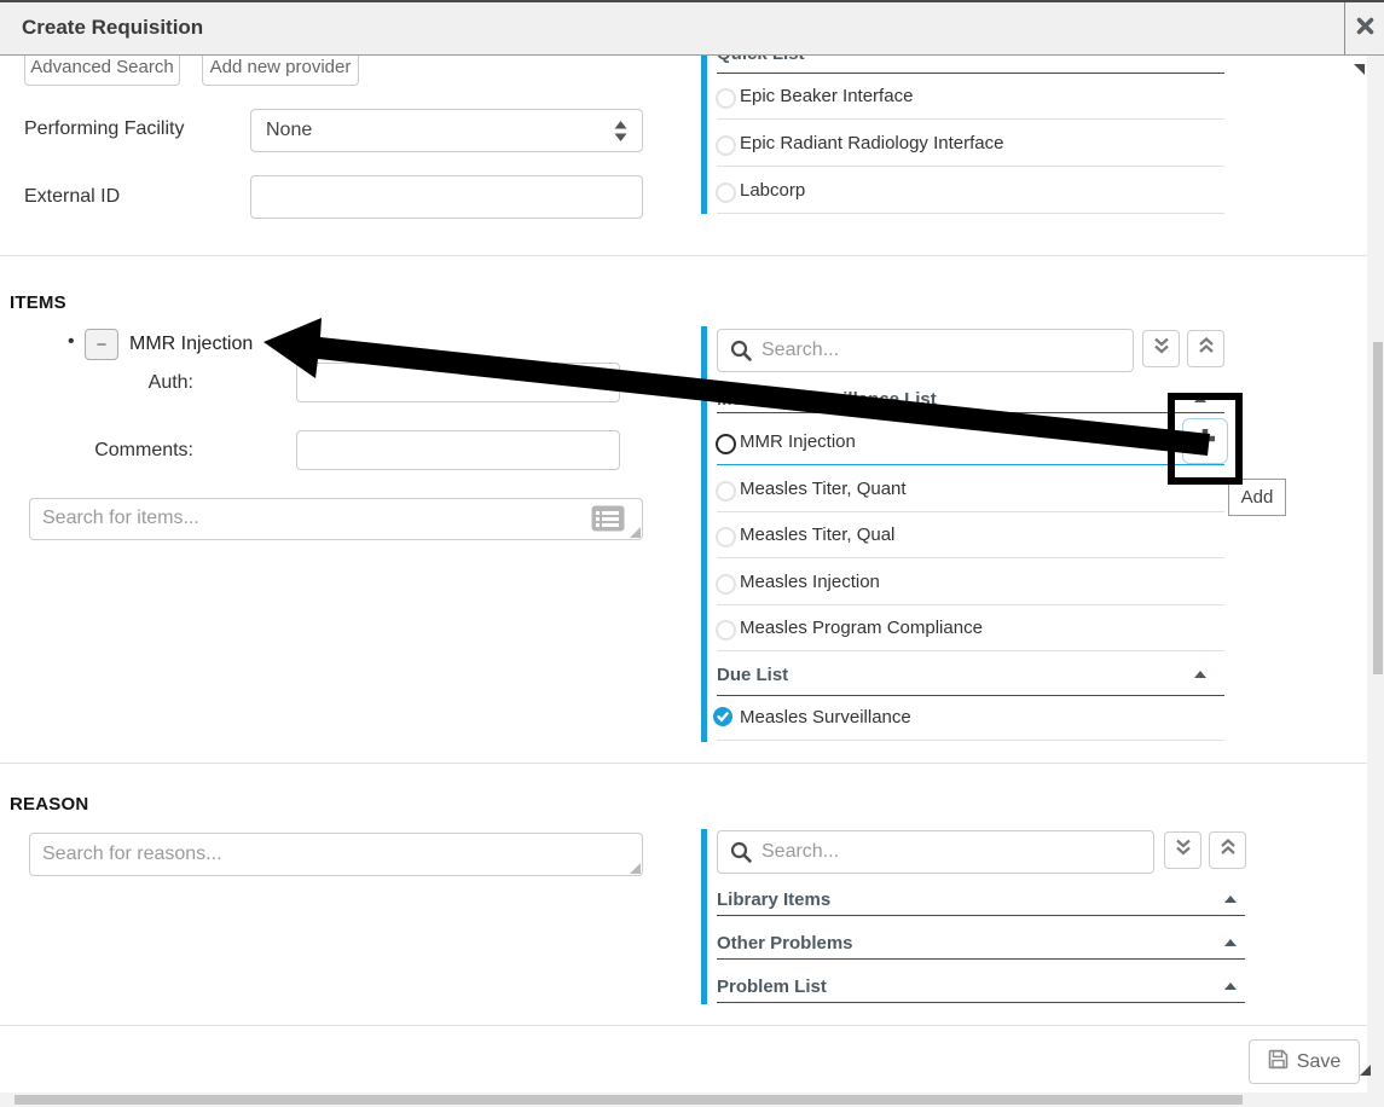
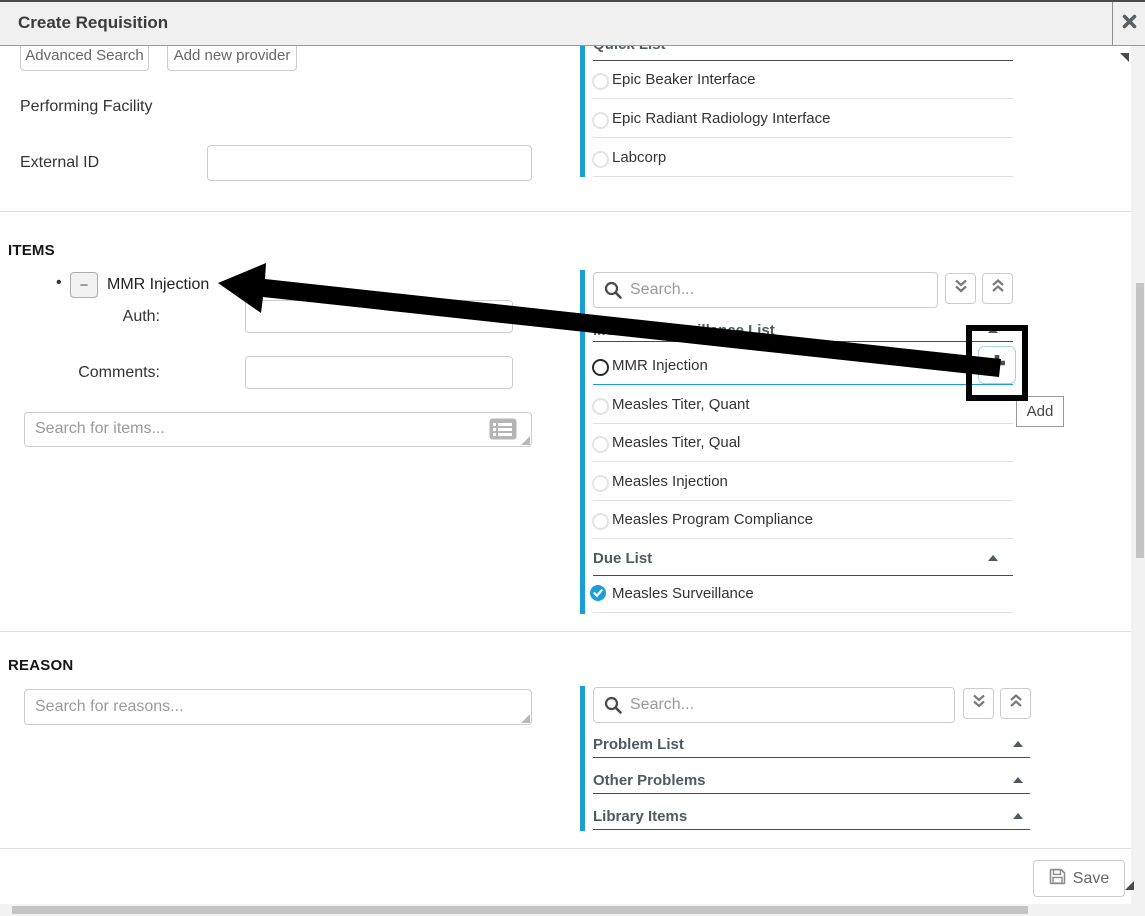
  Create Requisition
  Advanced Search
  Add new provider
  Performing Facility
- None
  External ID
  Epic Beaker Interface
  Epic Radiant Radiology Interface
  Labcorp
  ITEMS
  •
  −
  MMR Injection
  Auth:
  Comments:
  Search for items...
  Search...
  MMR Injection
  Measles Titer, Quant
  Measles Titer, Qual
  Measles Injection
  Measles Program Compliance
  Due List
  Measles Surveillance
  REASON
  Search for reasons...
  Search...
- Library Items
+ Problem List
  Other Problems
- Problem List
+ Library Items
  Save
  Add
